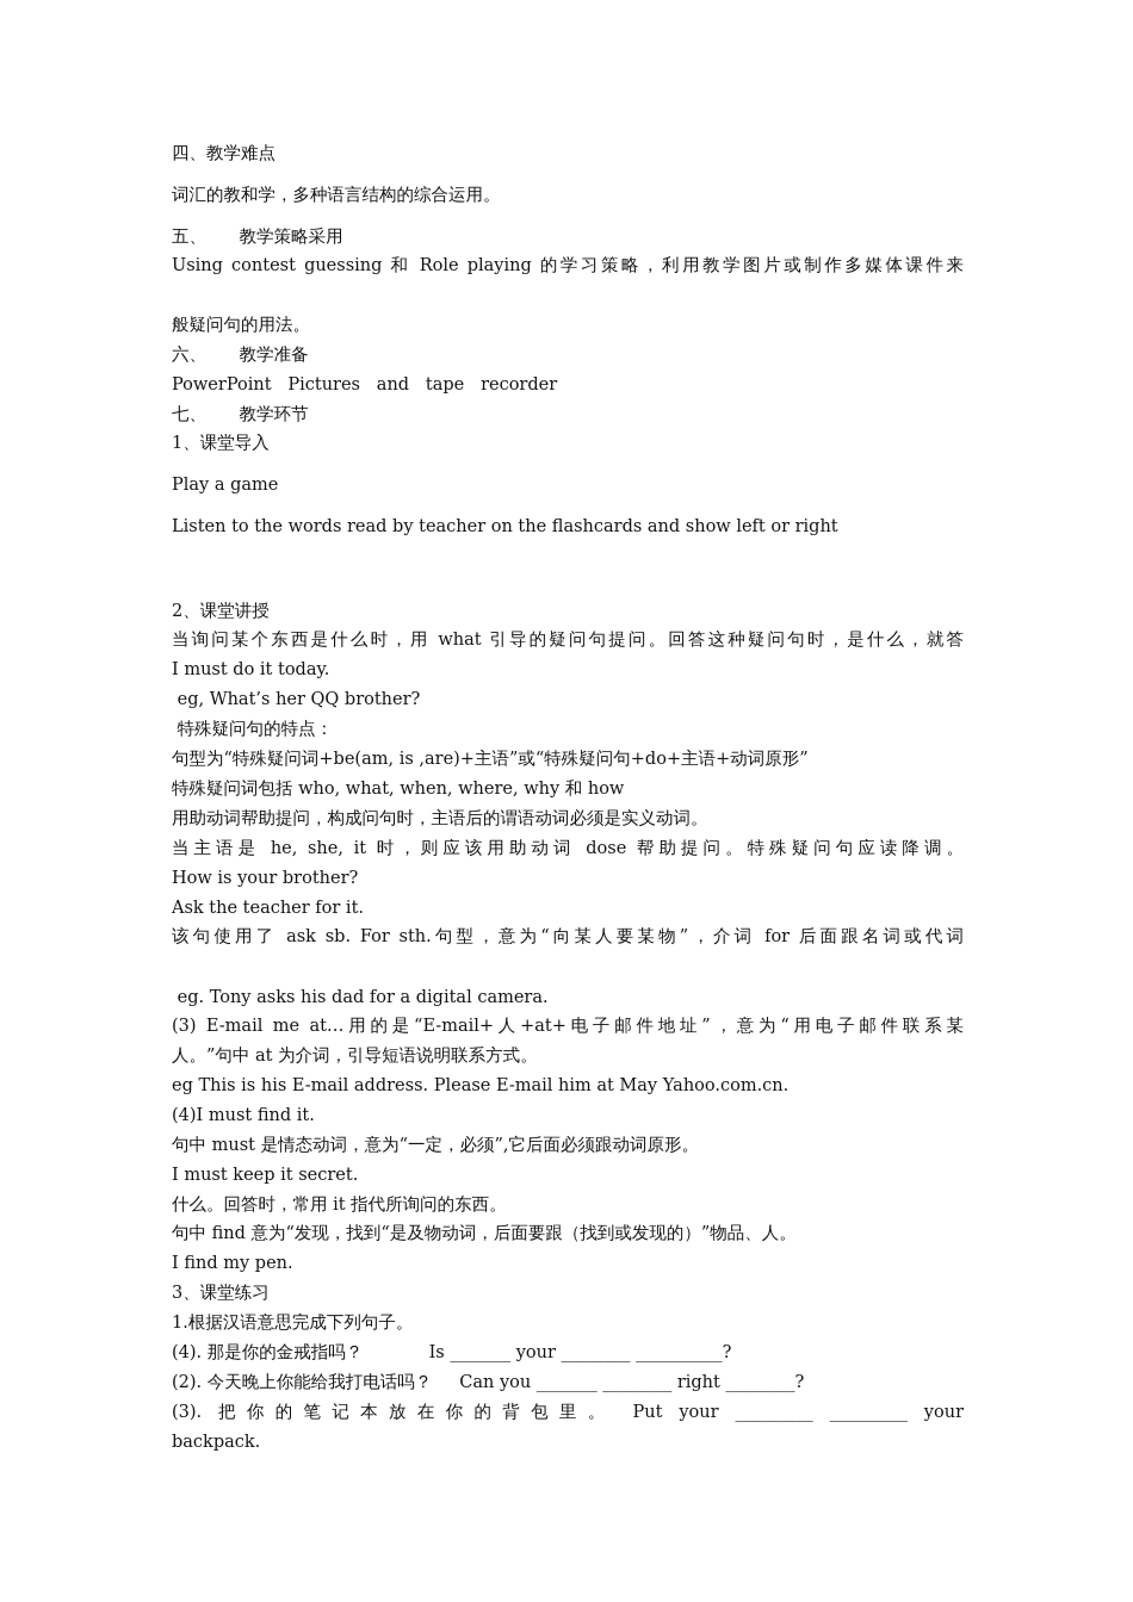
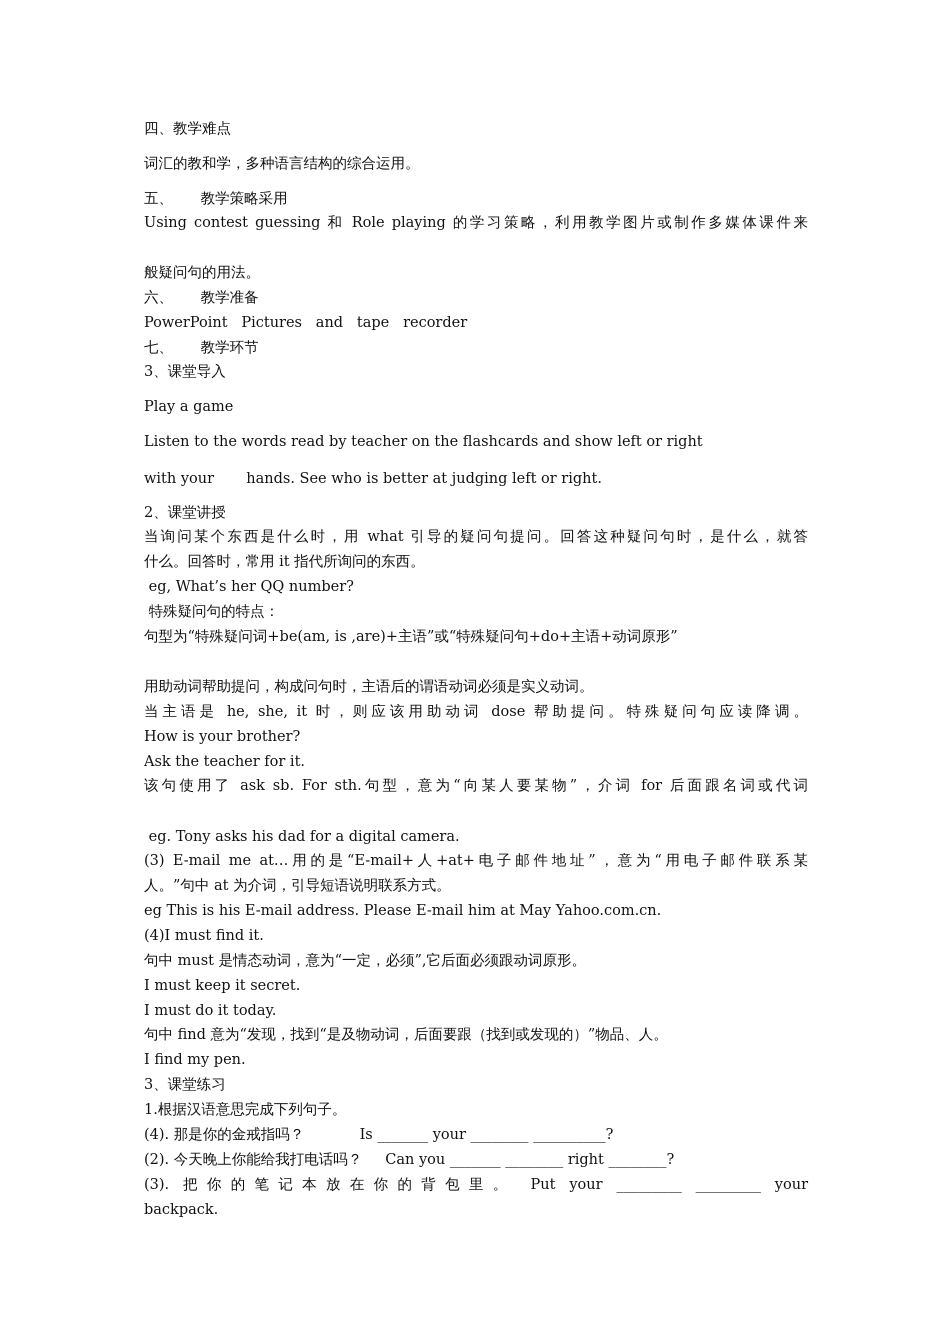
  四、教学难点
  词汇的教和学，多种语言结构的综合运用。
  五、 教学策略采用
  Using contest guessing 和 Role playing 的学习策略，利用教学图片或制作多媒体课件来
  般疑问句的用法。
  六、 教学准备
  PowerPoint Pictures and tape recorder
  七、 教学环节
- 1、课堂导入
+ 3、课堂导入
  Play a game
  Listen to the words read by teacher on the flashcards and show left or right
+ with your hands. See who is better at judging left or right.
  2、课堂讲授
  当询问某个东西是什么时，用 what 引导的疑问句提问。回答这种疑问句时，是什么，就答
- I must do it today.
+ 什么。回答时，常用 it 指代所询问的东西。
- eg, What’s her QQ brother?
+ eg, What’s her QQ number?
  特殊疑问句的特点：
  句型为“特殊疑问词+be(am, is ,are)+主语”或“特殊疑问句+do+主语+动词原形”
- 特殊疑问词包括 who, what, when, where, why 和 how
  用助动词帮助提问，构成问句时，主语后的谓语动词必须是实义动词。
  当主语是 he, she, it 时，则应该用助动词 dose 帮助提问。特殊疑问句应读降调。
  How is your brother?
  Ask the teacher for it.
  该句使用了 ask sb. For sth.句型，意为“向某人要某物”，介词 for 后面跟名词或代词
  eg. Tony asks his dad for a digital camera.
  (3) E-mail me at…用的是“E-mail+人+at+电子邮件地址”，意为“用电子邮件联系某
  人。”句中 at 为介词，引导短语说明联系方式。
  eg This is his E-mail address. Please E-mail him at May Yahoo.com.cn.
  (4)I must find it.
  句中 must 是情态动词，意为“一定，必须”,它后面必须跟动词原形。
  I must keep it secret.
- 什么。回答时，常用 it 指代所询问的东西。
+ I must do it today.
  句中 find 意为“发现，找到“是及物动词，后面要跟（找到或发现的）”物品、人。
  I find my pen.
  3、课堂练习
  1.根据汉语意思完成下列句子。
  (4). 那是你的金戒指吗？ Is _______ your ________ __________?
  (2). 今天晚上你能给我打电话吗？ Can you _______ ________ right ________?
  (3). 把你的笔记本放在你的背包里。 Put your _________ _________ your
  backpack.
